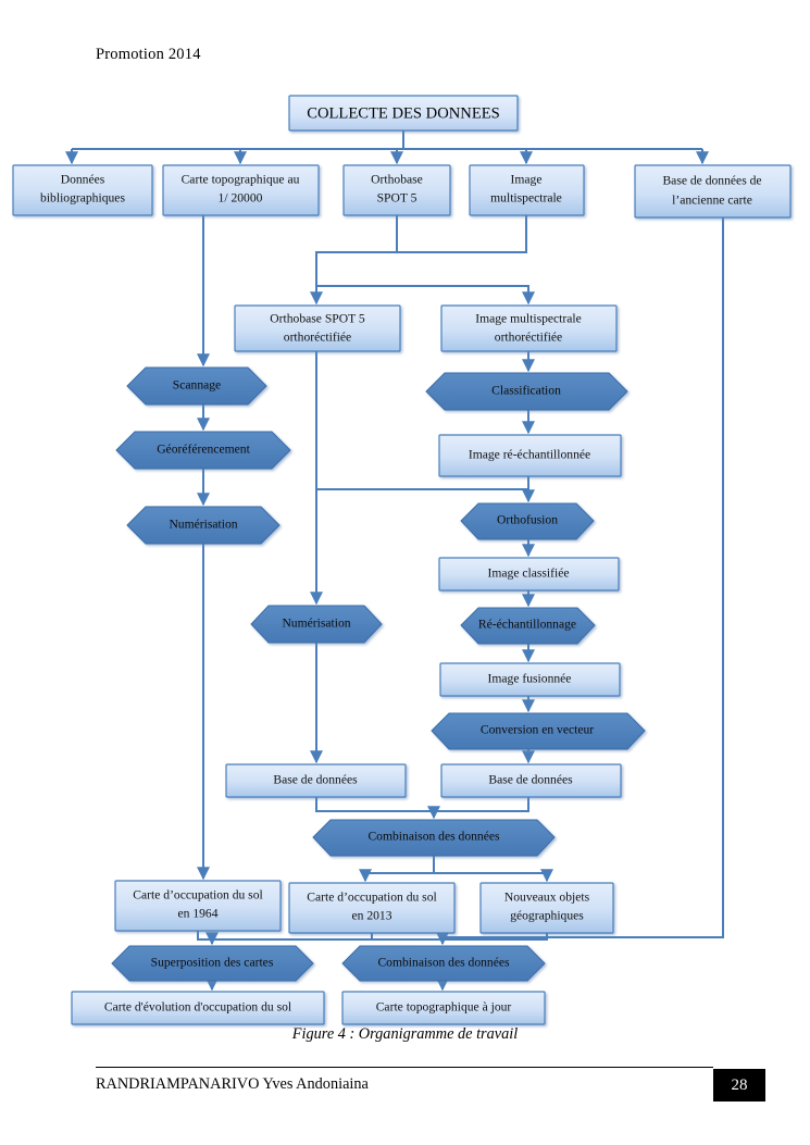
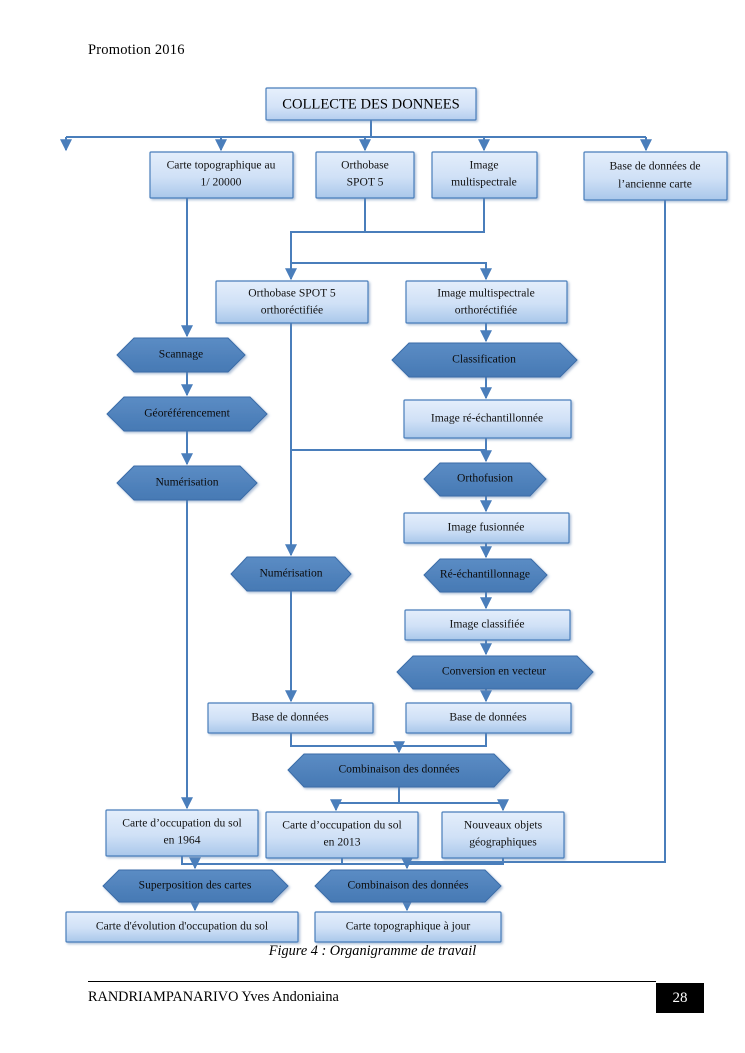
- Promotion 2014
+ Promotion 2016
  COLLECTE DES DONNEES
- Données
- bibliographiques
  Carte topographique au
  1/ 20000
  Orthobase
  SPOT 5
  Image
  multispectrale
  Base de données de
  l’ancienne carte
  Orthobase SPOT 5
  orthoréctifiée
  Image multispectrale
  orthoréctifiée
  Scannage
  Classification
  Géoréférencement
  Image ré-échantillonnée
  Numérisation
  Orthofusion
- Image classifiée
+ Image fusionnée
  Numérisation
  Ré-échantillonnage
- Image fusionnée
+ Image classifiée
  Conversion en vecteur
  Base de données
  Base de données
  Combinaison des données
  Carte d’occupation du sol
  en 1964
  Carte d’occupation du sol
  en 2013
  Nouveaux objets
  géographiques
  Superposition des cartes
  Combinaison des données
  Carte d'évolution d'occupation du sol
  Carte topographique à jour
  Figure 4 : Organigramme de travail
  RANDRIAMPANARIVO Yves Andoniaina
  28
